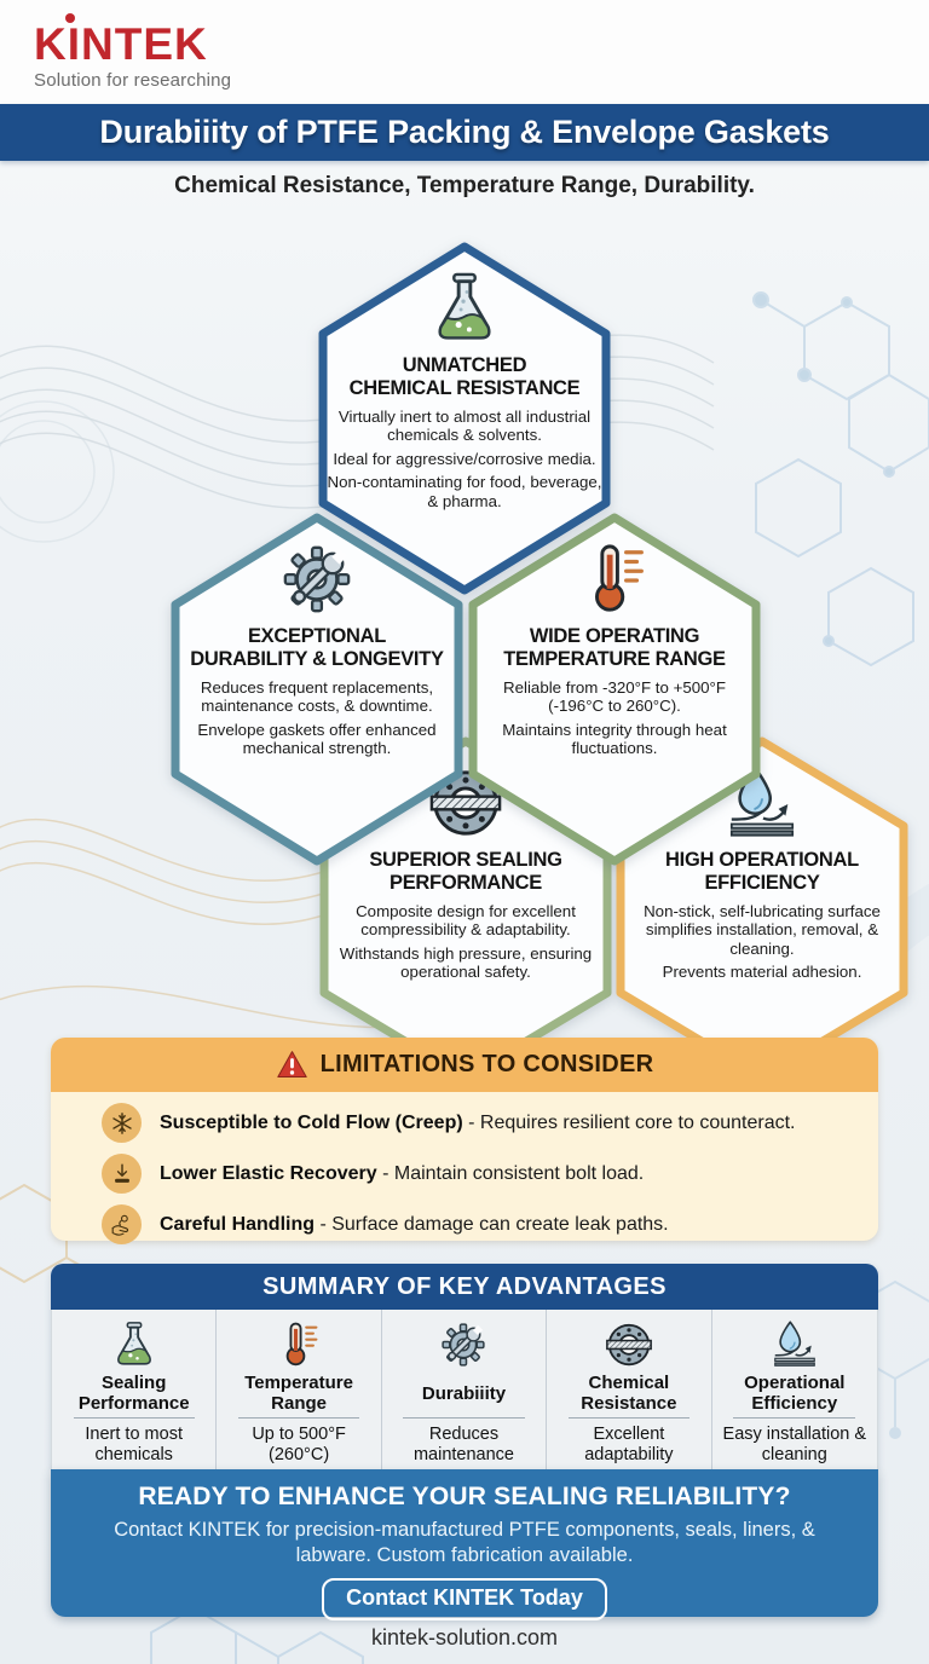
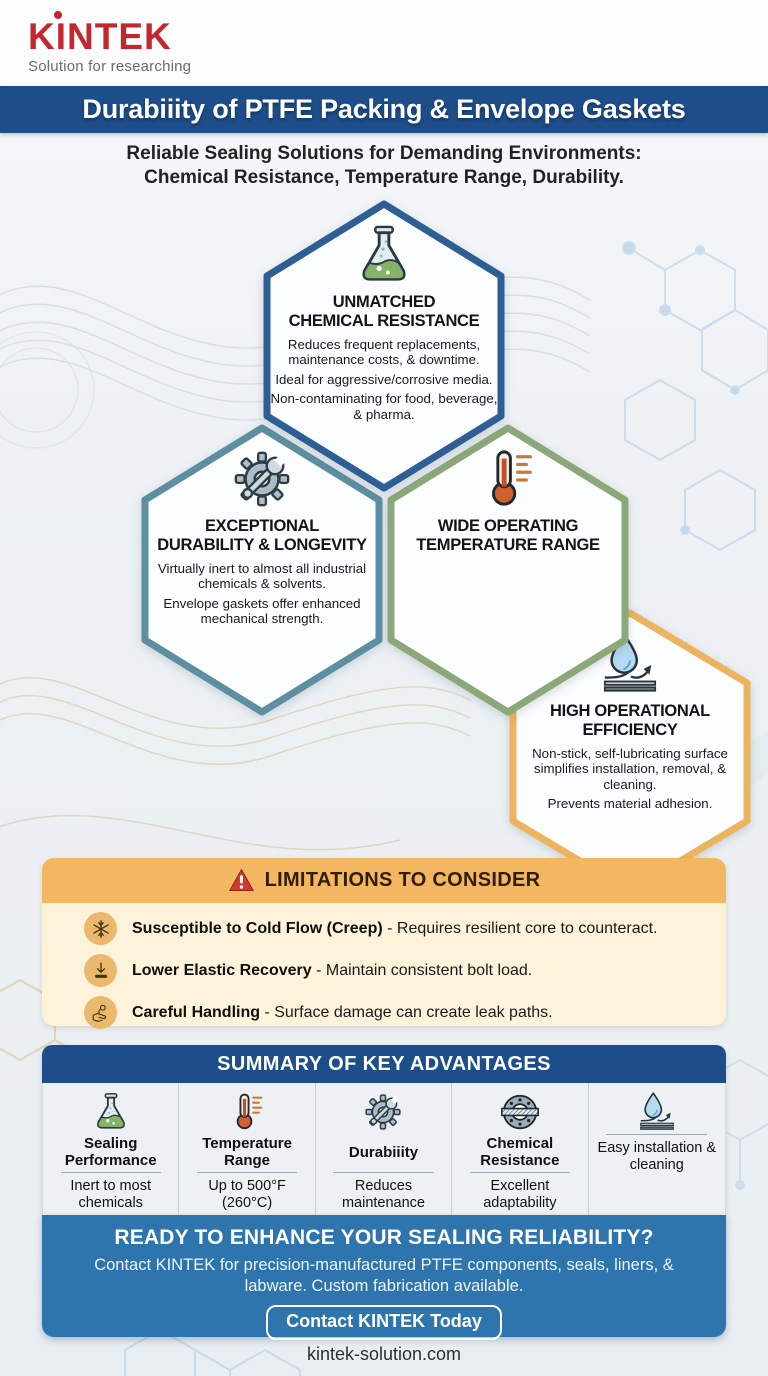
  KINTEK
  Solution for researching
  Durabiiity of PTFE Packing & Envelope Gaskets
+ Reliable Sealing Solutions for Demanding Environments:
  Chemical Resistance, Temperature Range, Durability.
  UNMATCHED
  CHEMICAL RESISTANCE
- Virtually inert to almost all industrial chemicals & solvents.
+ Reduces frequent replacements, maintenance costs, & downtime.
  Ideal for aggressive/corrosive media.
  Non-contaminating for food, beverage, & pharma.
  EXCEPTIONAL
  DURABILITY & LONGEVITY
- Reduces frequent replacements, maintenance costs, & downtime.
+ Virtually inert to almost all industrial chemicals & solvents.
  Envelope gaskets offer enhanced mechanical strength.
  WIDE OPERATING
  TEMPERATURE RANGE
- Reliable from -320°F to +500°F (-196°C to 260°C).
- Maintains integrity through heat fluctuations.
- SUPERIOR SEALING
- PERFORMANCE
- Composite design for excellent compressibility & adaptability.
- Withstands high pressure, ensuring operational safety.
  HIGH OPERATIONAL
  EFFICIENCY
  Non-stick, self-lubricating surface simplifies installation, removal, & cleaning.
  Prevents material adhesion.
  LIMITATIONS TO CONSIDER
  Susceptible to Cold Flow (Creep) - Requires resilient core to counteract.
  Lower Elastic Recovery - Maintain consistent bolt load.
  Careful Handling - Surface damage can create leak paths.
  SUMMARY OF KEY ADVANTAGES
  Sealing Performance
  Inert to most chemicals
  Temperature Range
  Up to 500°F (260°C)
  Durabiiity
  Reduces maintenance
  Chemical Resistance
  Excellent adaptability
- Operational Efficiency
  Easy installation & cleaning
  READY TO ENHANCE YOUR SEALING RELIABILITY?
  Contact KINTEK for precision-manufactured PTFE components, seals, liners, & labware. Custom fabrication available.
  Contact KINTEK Today
  kintek-solution.com
